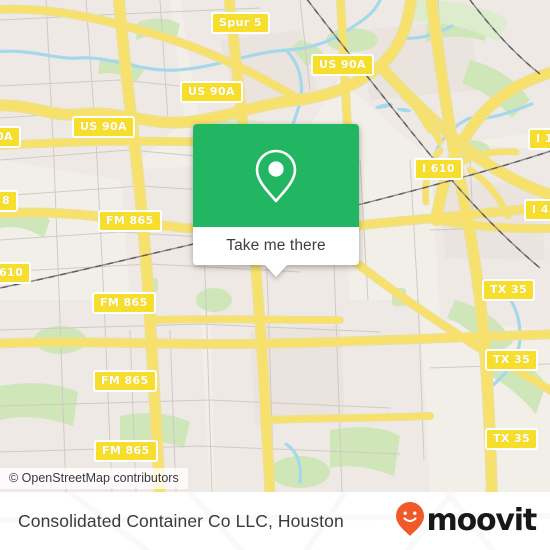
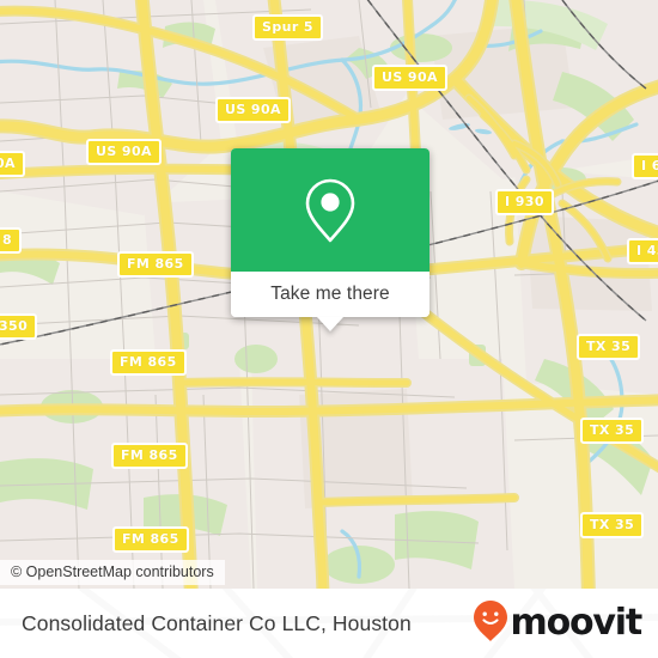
  Spur 5
  US 90A
  US 90A
  US 90A
  0A
- I 610
+ I 930
- I 1
+ I 6
  FM 865
  8
- 610
+ 350
  FM 865
  TX 35
  TX 35
  FM 865
  FM 865
  TX 35
  Take me there
  © OpenStreetMap contributors
  Consolidated Container Co LLC, Houston
  moovit
